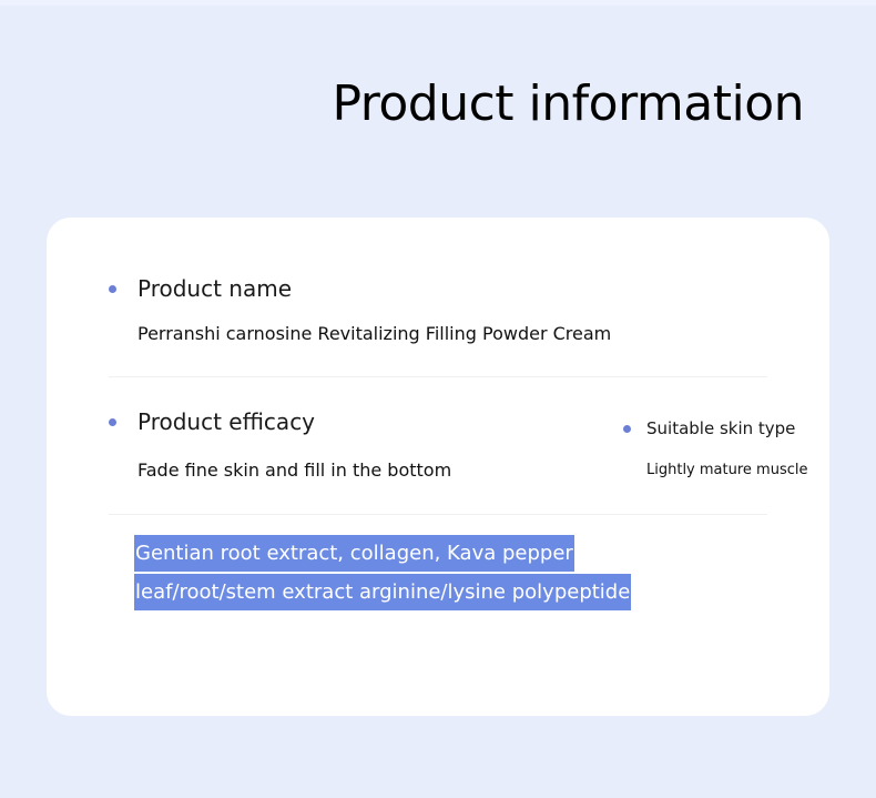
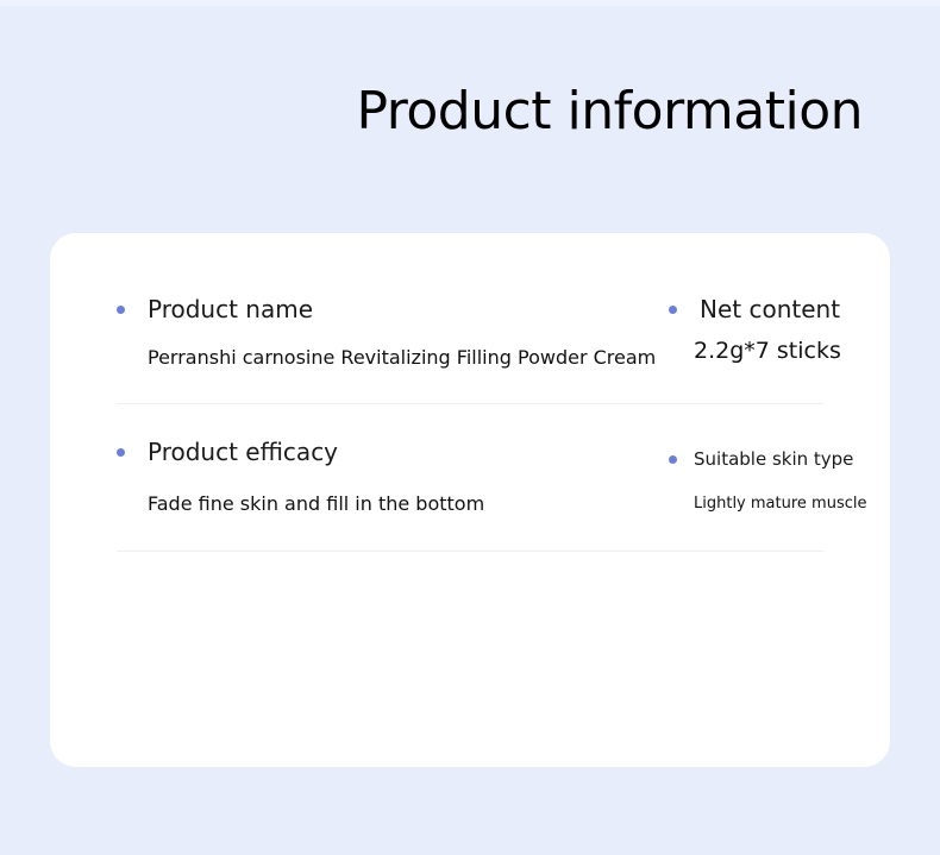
  Product information
  Product name
  Perranshi carnosine Revitalizing Filling Powder Cream
+ Net content
+ 2.2g*7 sticks
  Product efficacy
  Fade fine skin and fill in the bottom
  Suitable skin type
  Lightly mature muscle
- Gentian root extract, collagen, Kava pepper
- leaf/root/stem extract arginine/lysine polypeptide
